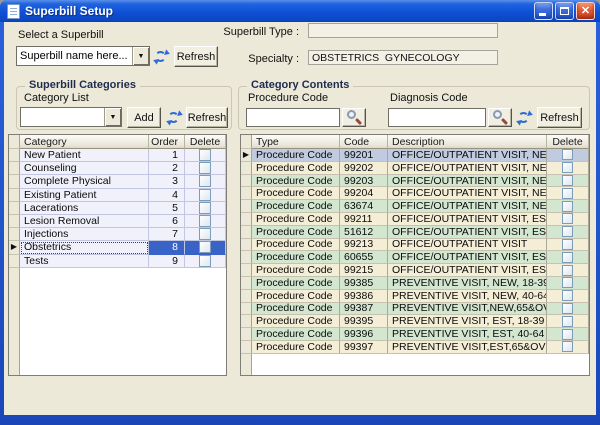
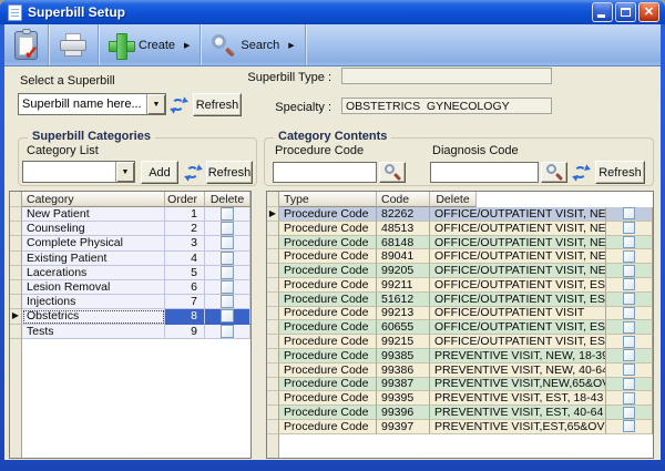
  Superbill Setup
  ✕
+ ✓
+ Create
+ Search
  Select a Superbill
  Superbill name here...
  Refresh
  Superbill Type :
  Specialty :
  OBSTETRICS GYNECOLOGY
  Superbill Categories
  Category List
  Add
  Refresh
  Category Contents
  Procedure Code
  Diagnosis Code
  Refresh
  Category
  Order
  Delete
  New Patient
  1
  Counseling
  2
  Complete Physical
  3
  Existing Patient
  4
  Lacerations
  5
  Lesion Removal
  6
  Injections
  7
  ▶
  Obstetrics
  8
  Tests
  9
  Type
  Code
- Description
  Delete
  ▶
  Procedure Code
- 99201
+ 82262
  OFFICE/OUTPATIENT VISIT, NE
  Procedure Code
- 99202
+ 48513
  OFFICE/OUTPATIENT VISIT, NE
  Procedure Code
- 99203
+ 68148
  OFFICE/OUTPATIENT VISIT, NE
  Procedure Code
- 99204
+ 89041
  OFFICE/OUTPATIENT VISIT, NE
  Procedure Code
- 63674
+ 99205
  OFFICE/OUTPATIENT VISIT, NE
  Procedure Code
  99211
  OFFICE/OUTPATIENT VISIT, ES
  Procedure Code
  51612
  OFFICE/OUTPATIENT VISIT, ES
  Procedure Code
  99213
  OFFICE/OUTPATIENT VISIT
  Procedure Code
  60655
  OFFICE/OUTPATIENT VISIT, ES
  Procedure Code
  99215
  OFFICE/OUTPATIENT VISIT, ES
  Procedure Code
  99385
  PREVENTIVE VISIT, NEW, 18-3
  Procedure Code
  99386
  PREVENTIVE VISIT, NEW, 40-6
  Procedure Code
  99387
  PREVENTIVE VISIT,NEW,65&O
  Procedure Code
  99395
- PREVENTIVE VISIT, EST, 18-39
+ PREVENTIVE VISIT, EST, 18-43
  Procedure Code
  99396
  PREVENTIVE VISIT, EST, 40-64
  Procedure Code
  99397
  PREVENTIVE VISIT,EST,65&OV
